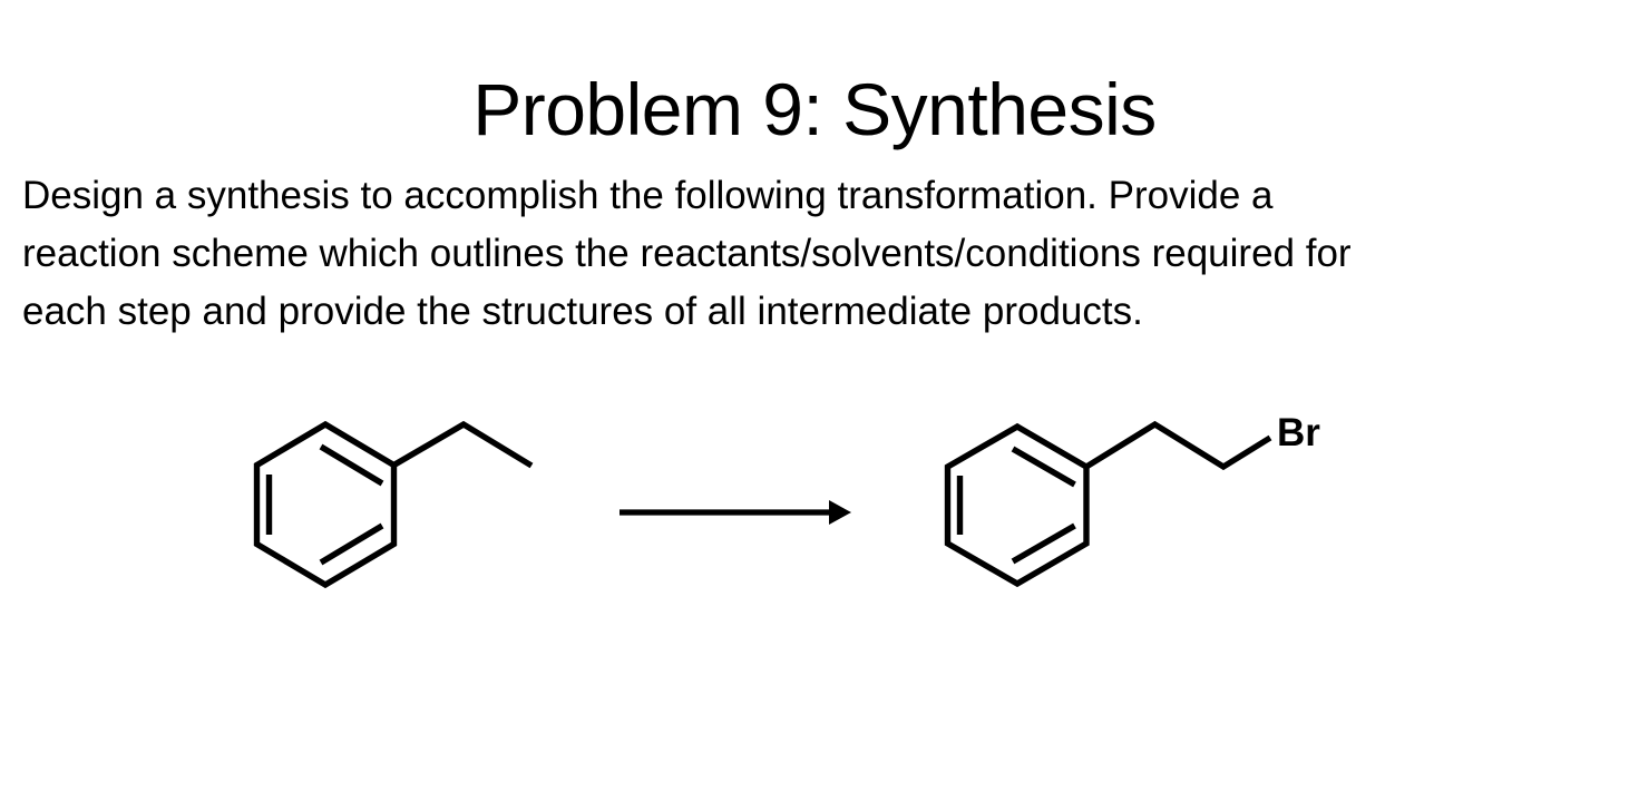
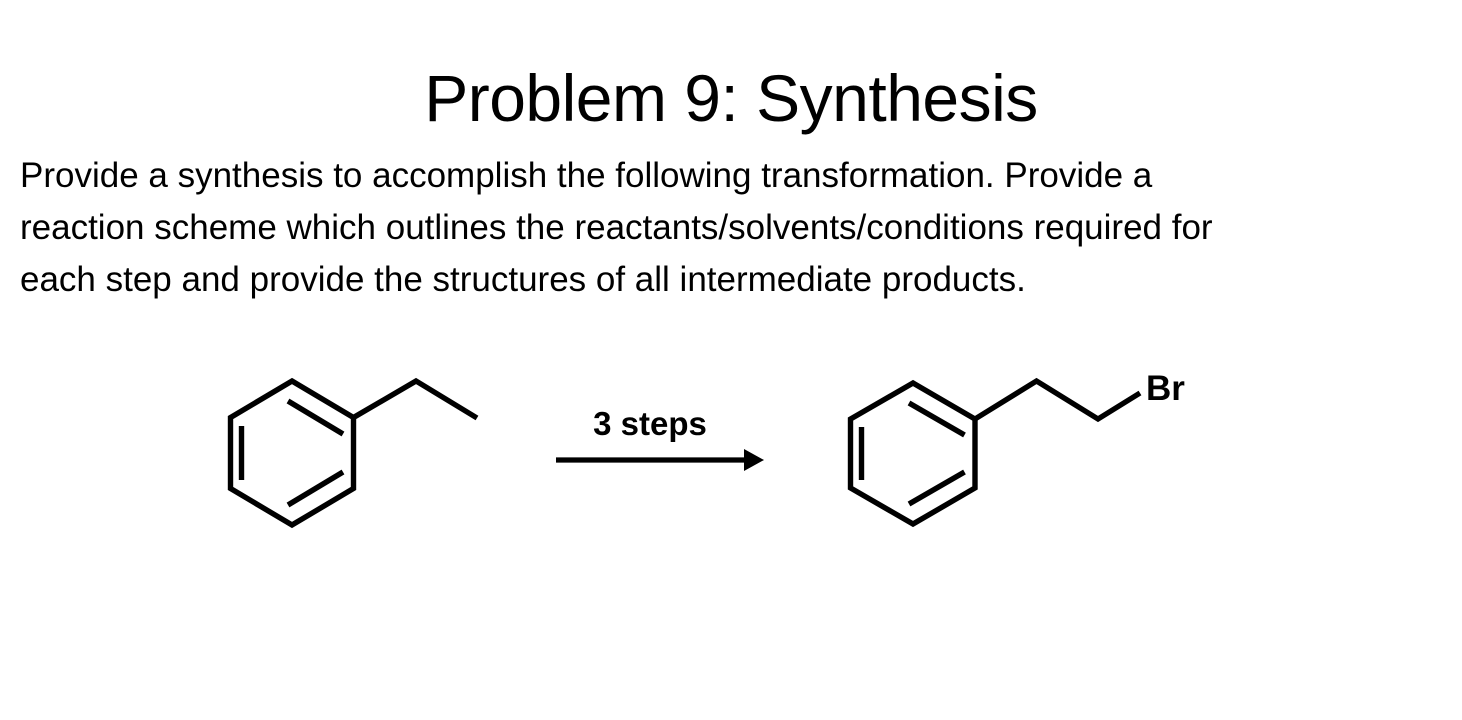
  Problem 9: Synthesis
- Design a synthesis to accomplish the following transformation. Provide a
+ Provide a synthesis to accomplish the following transformation. Provide a
  reaction scheme which outlines the reactants/solvents/conditions required for
  each step and provide the structures of all intermediate products.
+ 3 steps
  Br
